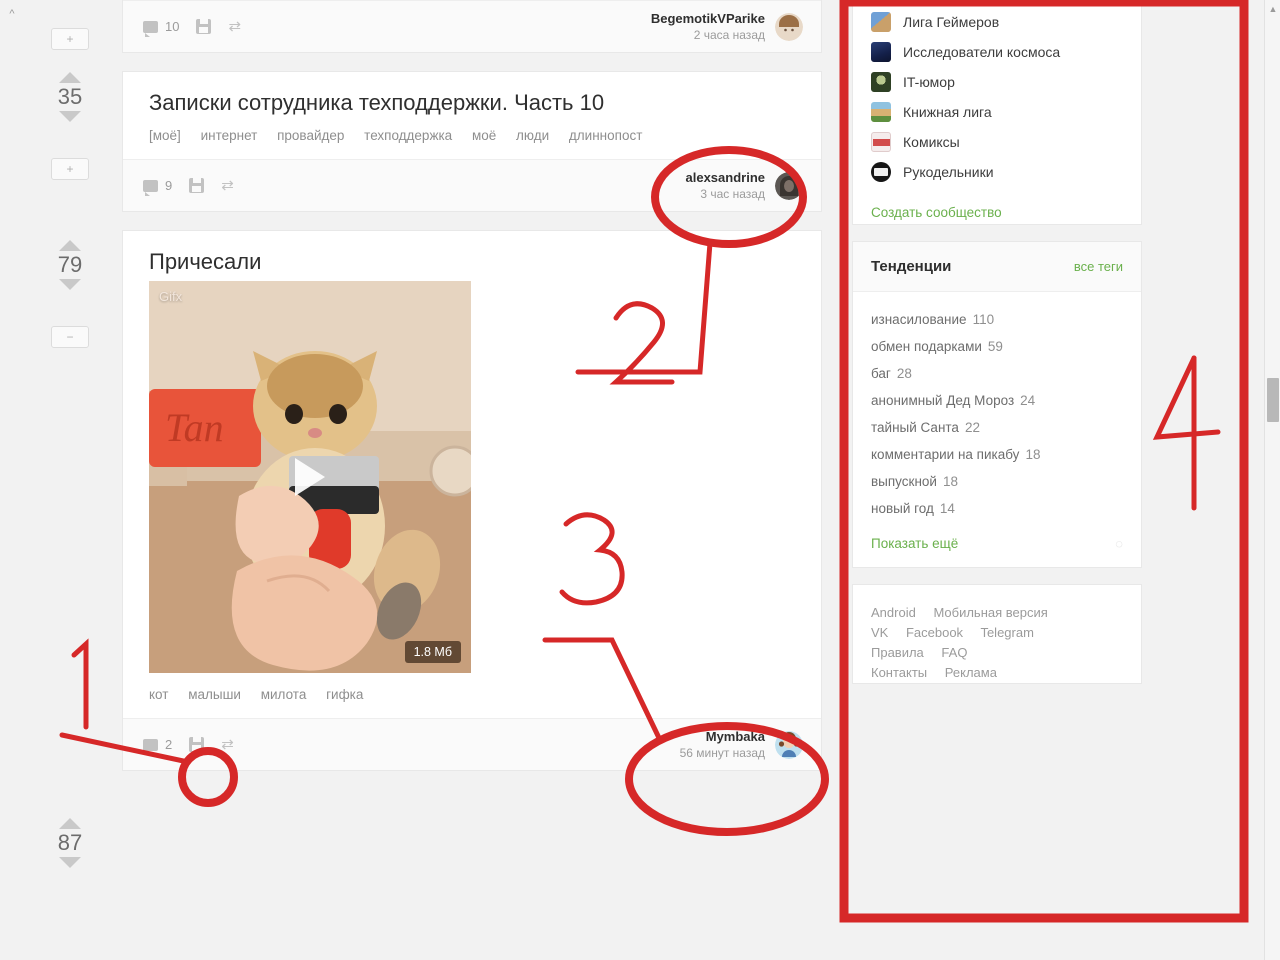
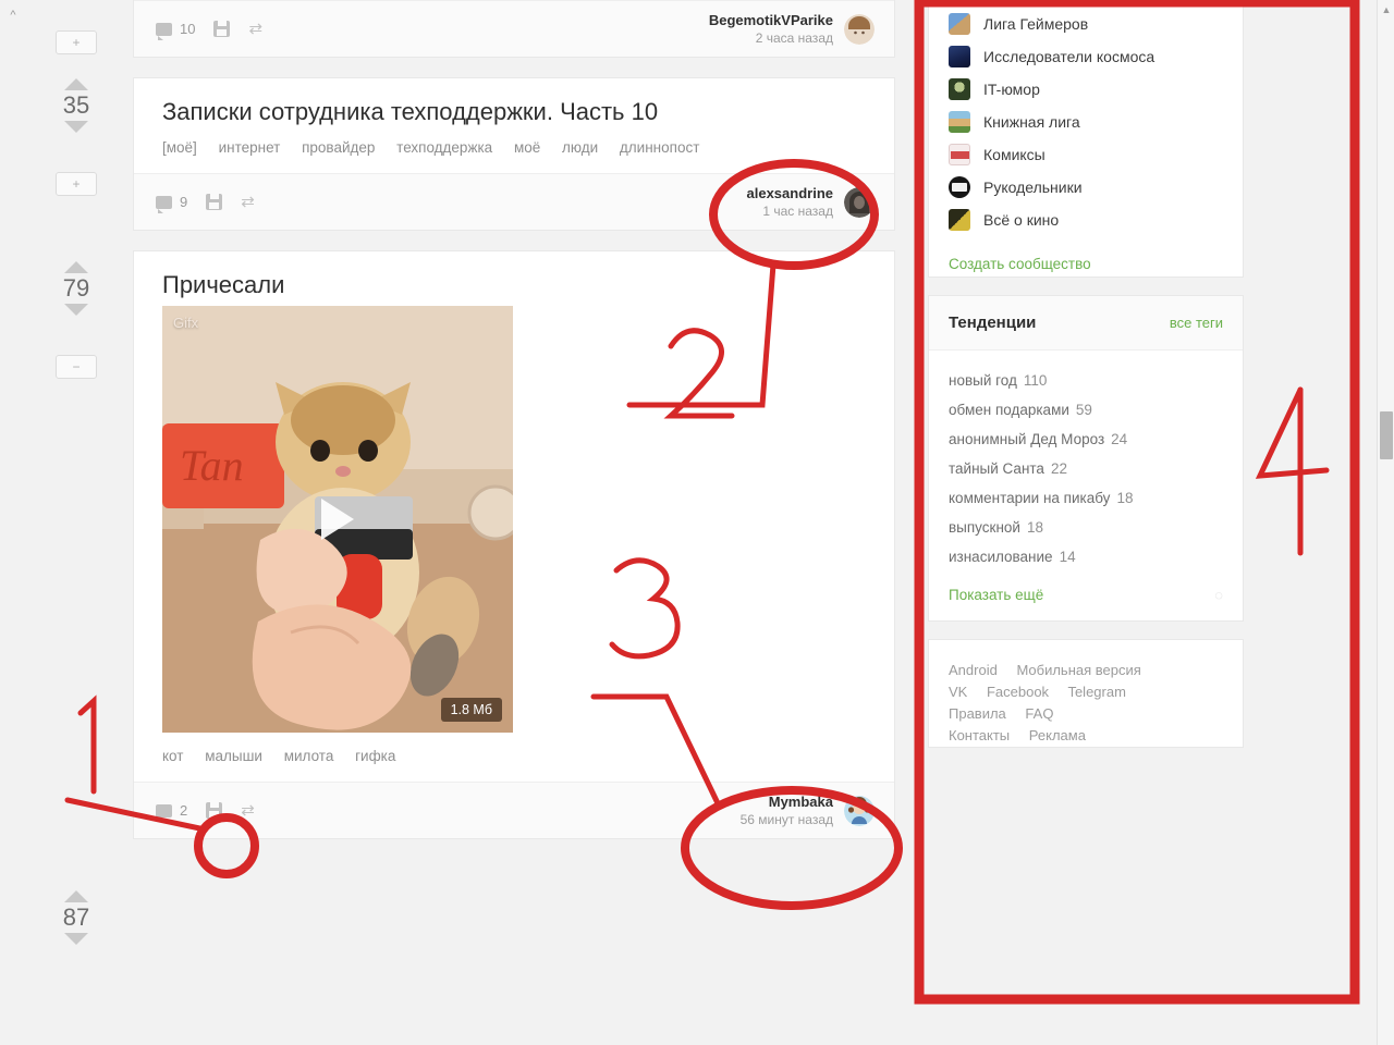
  ^
  +
  35
  +
  79
  −
  87
  10
  ⇄
  BegemotikVParike
  2 часа назад
  Записки сотрудника техподдержки. Часть 10
  [моё] интернет провайдер техподдержка моё люди длиннопост
  9
  ⇄
  alexsandrine
- 3 час назад
+ 1 час назад
  Причесали
  Tan
  Gifx
  1.8 Мб
  кот малыши милота гифка
  2
  ⇄
  Mymbaka
  56 минут назад
  Лига Геймеров
  Исследователи космоса
  IT-юмор
  Книжная лига
  Комиксы
  Рукодельники
+ Всё о кино
  Создать сообщество
  Тенденции
  все теги
- изнасилование 110
+ новый год 110
  обмен подарками 59
- баг 28
  анонимный Дед Мороз 24
  тайный Санта 22
  комментарии на пикабу 18
  выпускной 18
- новый год 14
+ изнасилование 14
  Показать ещё
  Android Мобильная версия
  VK Facebook Telegram
  Правила FAQ
  Контакты Реклама
  ▲
